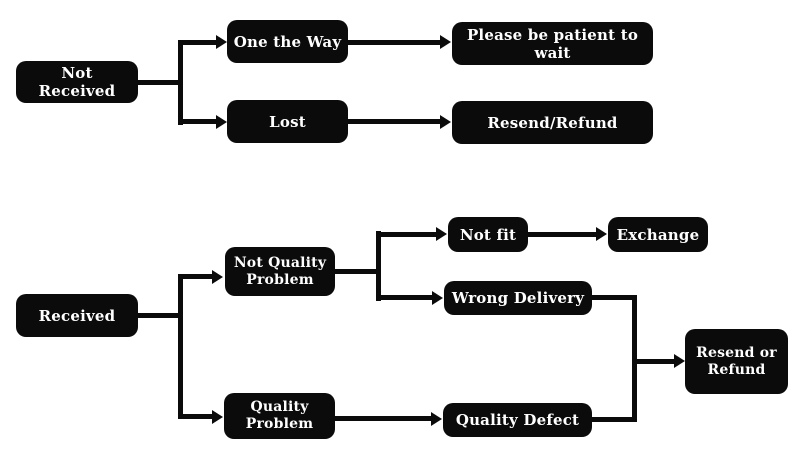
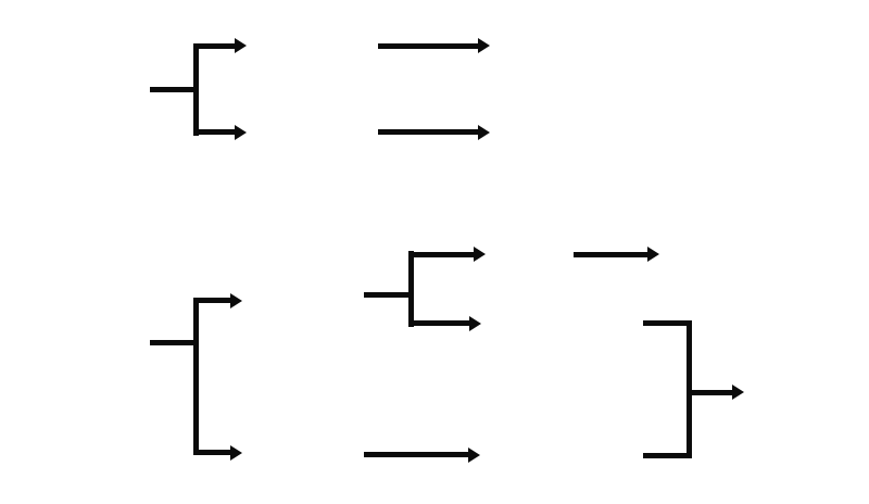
- Not Received
- One the Way
- Lost
- Please be patient to wait
- Resend/Refund
- Received
- Not Quality Problem
- Quality Problem
- Not fit
- Exchange
- Wrong Delivery
- Quality Defect
- Resend or Refund
